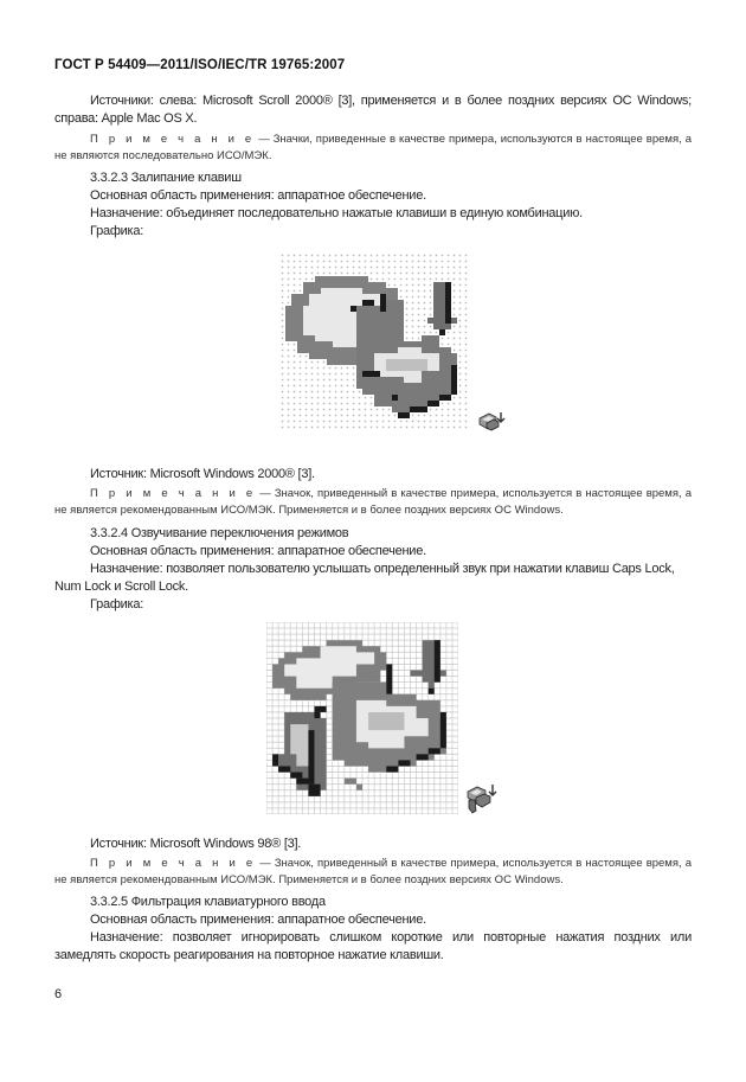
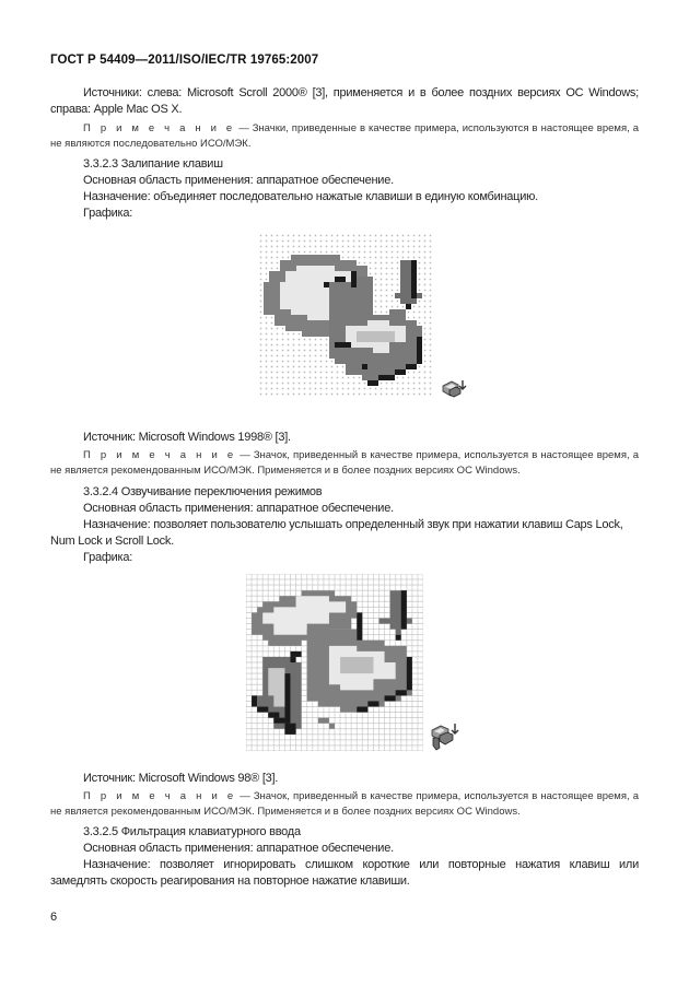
  ГОСТ Р 54409—2011/ISO/IEC/TR 19765:2007
  Источники: слева: Microsoft Scroll 2000® [3], применяется и в более поздних версиях ОС Windows; справа: Apple Mac OS X.
  П р и м е ч а н и е — Значки, приведенные в качестве примера, используются в настоящее время, а не являются последовательно ИСО/МЭК.
  3.3.2.3 Залипание клавиш
  Основная область применения: аппаратное обеспечение.
  Назначение: объединяет последовательно нажатые клавиши в единую комбинацию.
  Графика:
- Источник: Microsoft Windows 2000® [3].
+ Источник: Microsoft Windows 1998® [3].
  П р и м е ч а н и е — Значок, приведенный в качестве примера, используется в настоящее время, а не является рекомендованным ИСО/МЭК. Применяется и в более поздних версиях ОС Windows.
  3.3.2.4 Озвучивание переключения режимов
  Основная область применения: аппаратное обеспечение.
  Назначение: позволяет пользователю услышать определенный звук при нажатии клавиш Caps Lock, Num Lock и Scroll Lock.
  Графика:
  Источник: Microsoft Windows 98® [3].
  П р и м е ч а н и е — Значок, приведенный в качестве примера, используется в настоящее время, а не является рекомендованным ИСО/МЭК. Применяется и в более поздних версиях ОС Windows.
  3.3.2.5 Фильтрация клавиатурного ввода
  Основная область применения: аппаратное обеспечение.
- Назначение: позволяет игнорировать слишком короткие или повторные нажатия поздних или замедлять скорость реагирования на повторное нажатие клавиши.
+ Назначение: позволяет игнорировать слишком короткие или повторные нажатия клавиш или замедлять скорость реагирования на повторное нажатие клавиши.
  6
